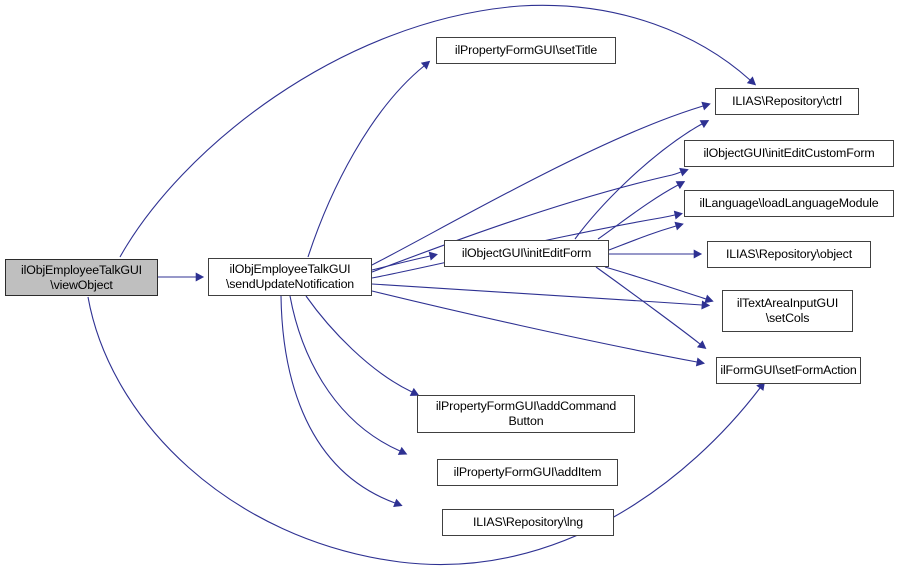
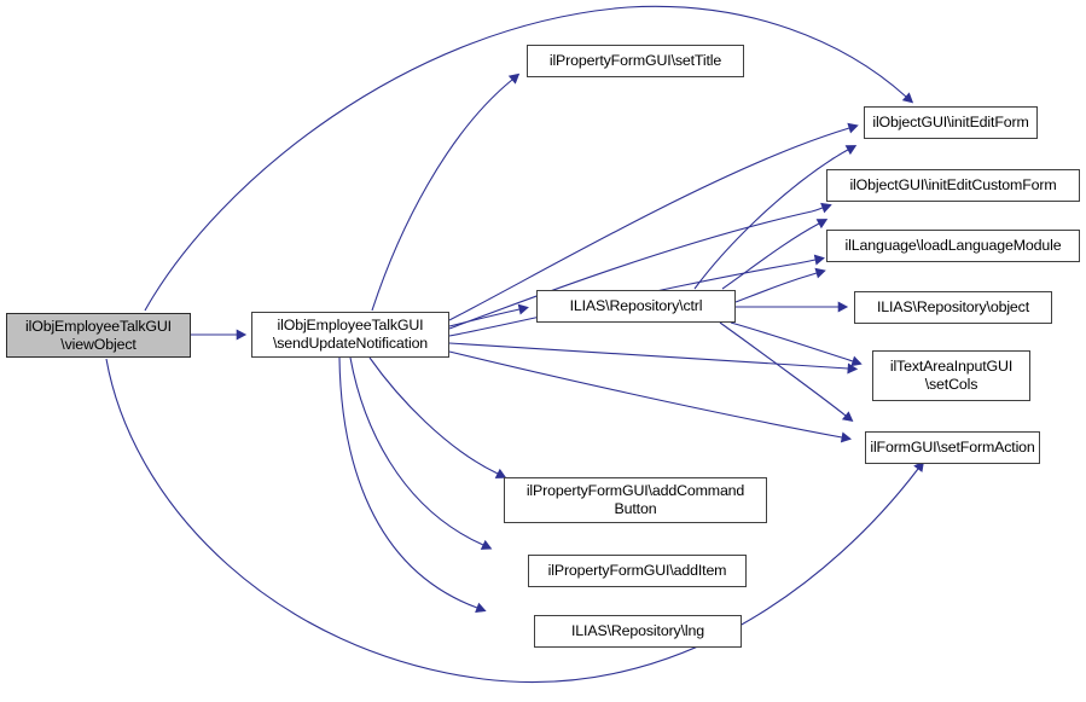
  ilObjEmployeeTalkGUI
  \viewObject
  ilObjEmployeeTalkGUI
  \sendUpdateNotification
  ilPropertyFormGUI\setTitle
- ILIAS\Repository\ctrl
+ ilObjectGUI\initEditForm
  ilObjectGUI\initEditCustomForm
  ilLanguage\loadLanguageModule
- ilObjectGUI\initEditForm
+ ILIAS\Repository\ctrl
  ILIAS\Repository\object
  ilTextAreaInputGUI
  \setCols
  ilFormGUI\setFormAction
  ilPropertyFormGUI\addCommand
  Button
  ilPropertyFormGUI\addItem
  ILIAS\Repository\lng
